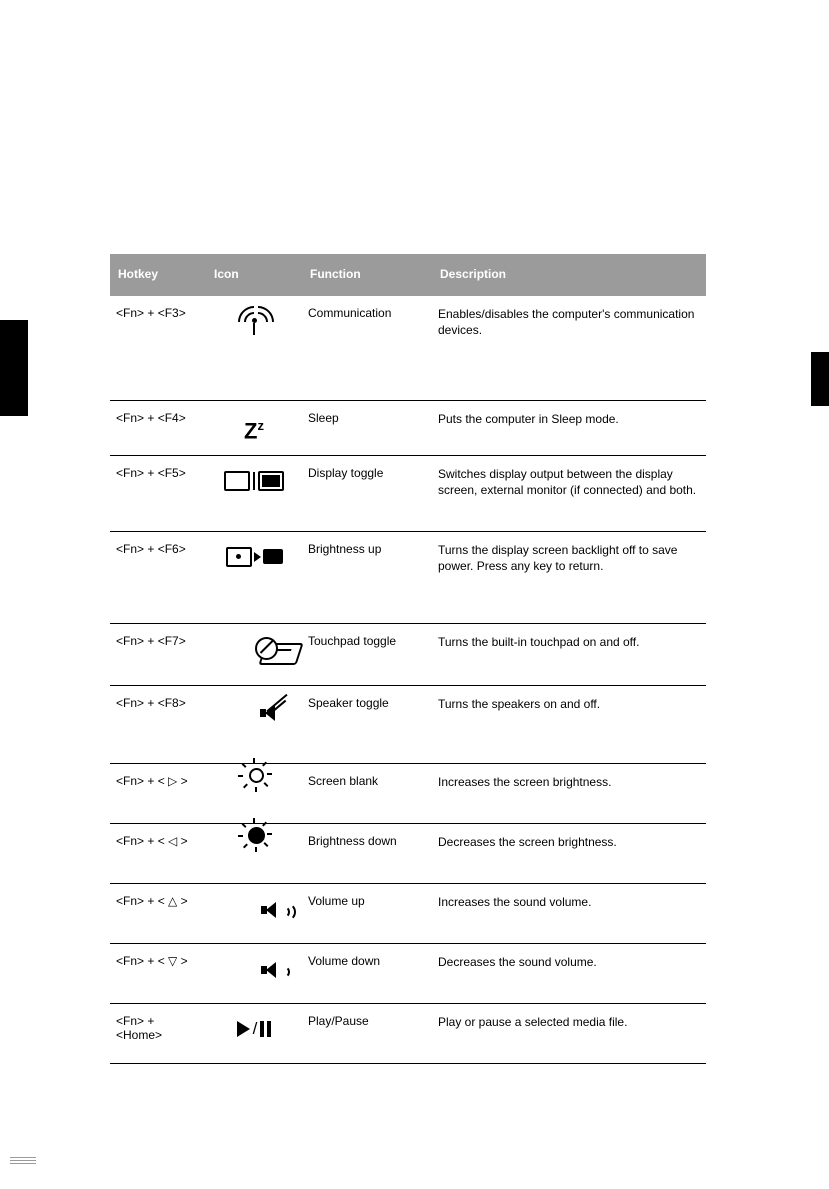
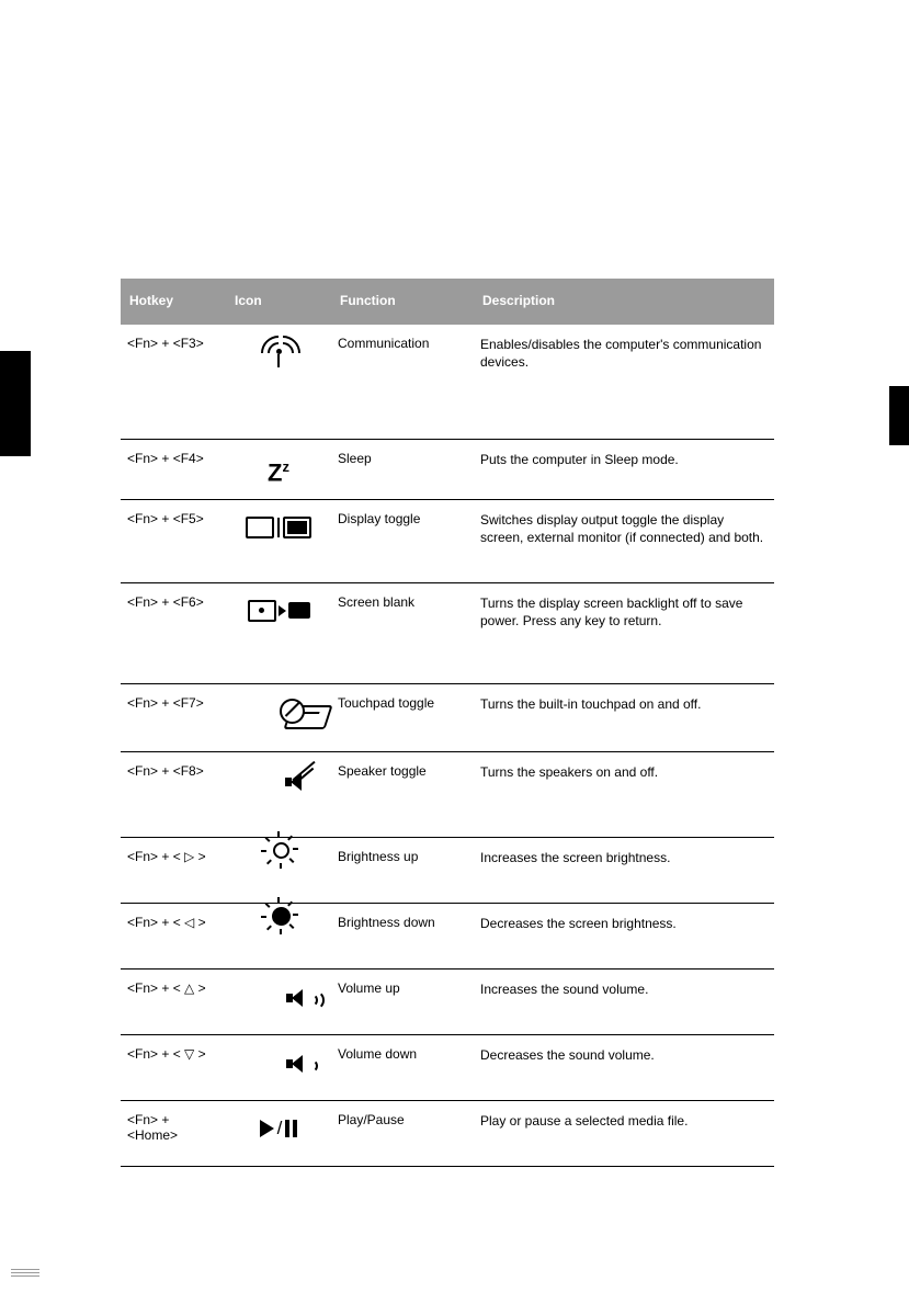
  Hotkey	Icon	Function	Description
  <Fn> + <F3>		Communication	Enables/disables the computer's communication devices.
  <Fn> + <F4>	Zz	Sleep	Puts the computer in Sleep mode.
- <Fn> + <F5>		Display toggle	Switches display output between the display screen, external monitor (if connected) and both.
+ <Fn> + <F5>		Display toggle	Switches display output toggle the display screen, external monitor (if connected) and both.
- <Fn> + <F6>		Brightness up	Turns the display screen backlight off to save power. Press any key to return.
+ <Fn> + <F6>		Screen blank	Turns the display screen backlight off to save power. Press any key to return.
  <Fn> + <F7>		Touchpad toggle	Turns the built-in touchpad on and off.
  <Fn> + <F8>		Speaker toggle	Turns the speakers on and off.
- <Fn> + < ▷ >		Screen blank	Increases the screen brightness.
+ <Fn> + < ▷ >		Brightness up	Increases the screen brightness.
  <Fn> + < ◁ >		Brightness down	Decreases the screen brightness.
  <Fn> + < △ >		Volume up	Increases the sound volume.
  <Fn> + < ▽ >		Volume down	Decreases the sound volume.
  <Fn> + <Home>	/	Play/Pause	Play or pause a selected media file.
